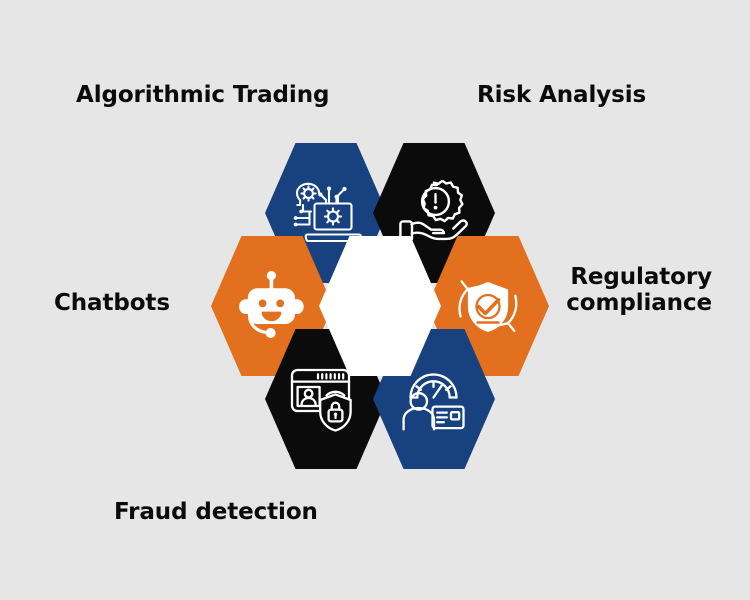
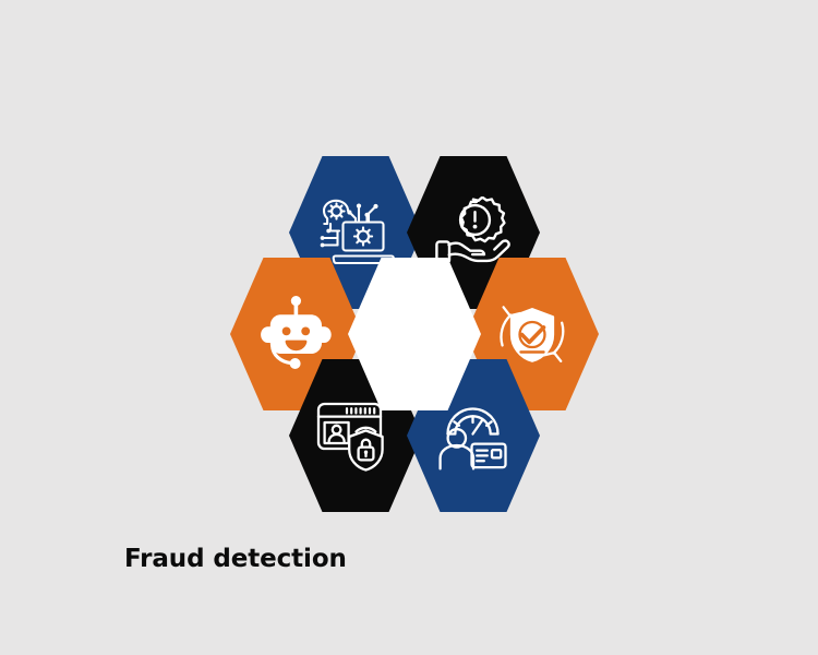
- Algorithmic Trading
- Risk Analysis
- Chatbots
- Regulatory
- compliance
  Fraud detection
